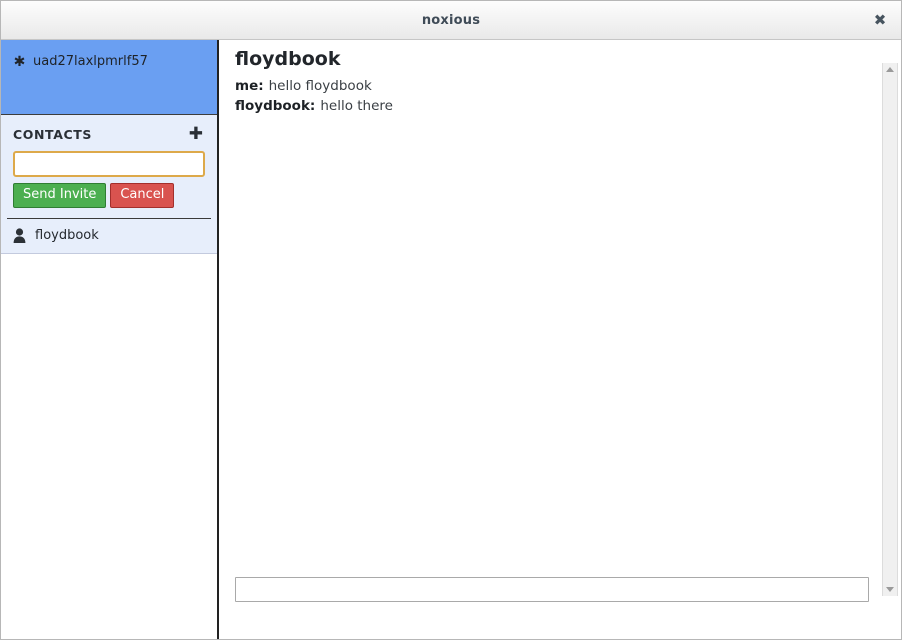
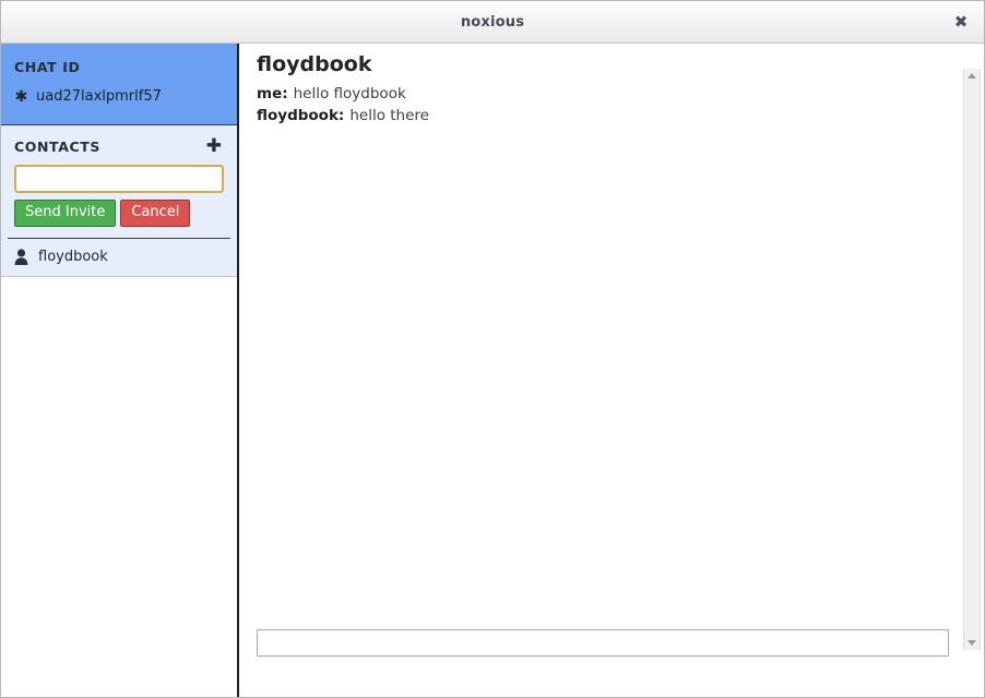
  noxious
  ✖
+ CHAT ID
  ✱
  uad27laxlpmrlf57
  CONTACTS
  ✚
  Send Invite
  Cancel
  floydbook
  floydbook
  me: hello floydbook
  floydbook: hello there
